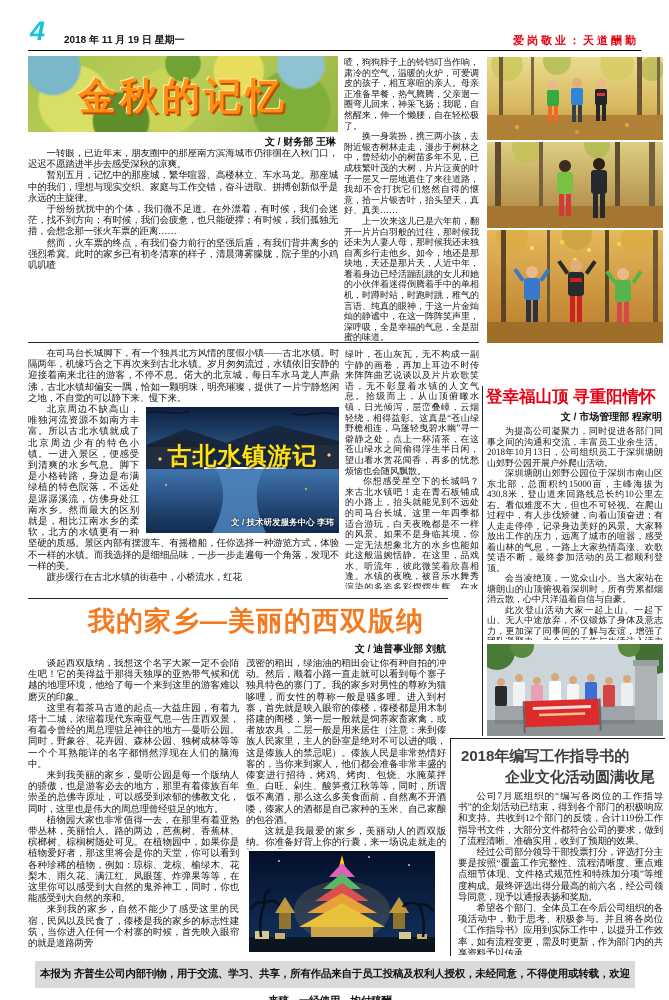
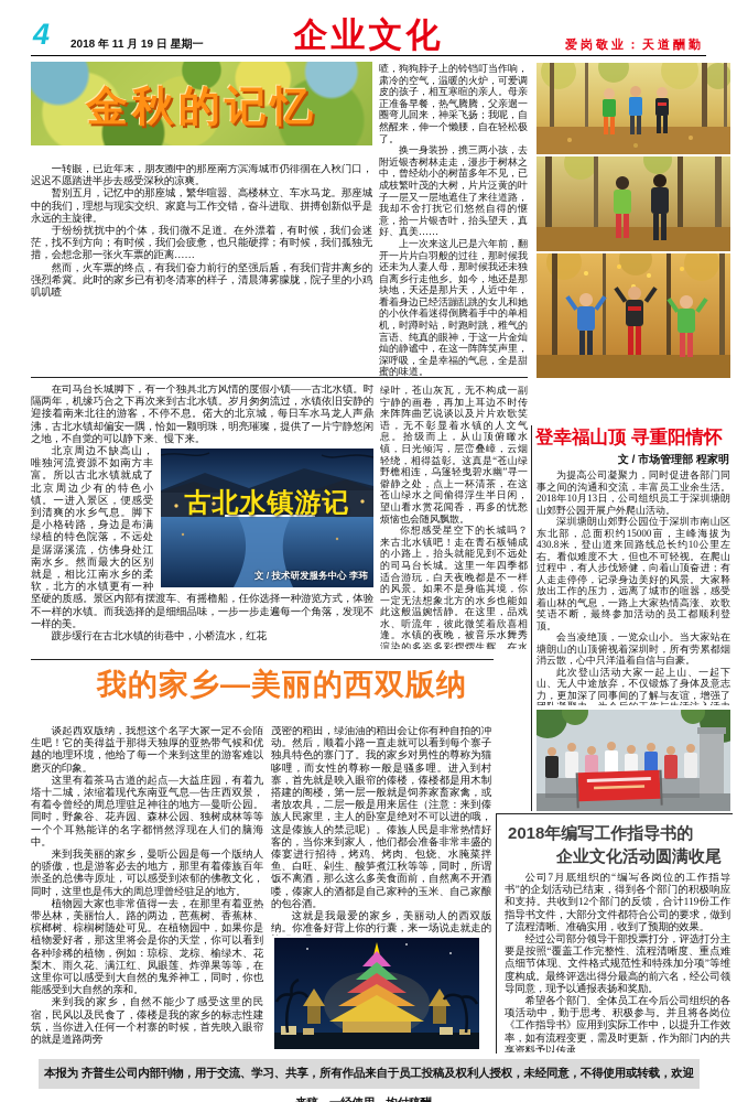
  4
  2018 年 11 月 19 日 星期一
+ 企业文化
  爱岗敬业：天道酬勤
  金秋的记忆
- 文 / 财务部 王琳
  一转眼，已近年末，朋友圈中的那座南方滨海城市仍徘徊在入秋门口，迟迟不愿踏进半步去感受深秋的凉爽。
  暂别五月，记忆中的那座城，繁华喧嚣、高楼林立、车水马龙。那座城中的我们，理想与现实交织、家庭与工作交错，奋斗进取、拼搏创新似乎是永远的主旋律。
  于纷纷扰扰中的个体，我们微不足道。在外漂着，有时候，我们会迷茫，找不到方向；有时候，我们会疲惫，也只能硬撑；有时候，我们孤独无措，会想念那一张火车票的距离……
  然而，火车票的终点，有我们奋力前行的坚强后盾，有我们背井离乡的强烈希冀。此时的家乡已有初冬清寒的样子，清晨薄雾朦胧，院子里的小鸡叽叽喳
  喳，狗狗脖子上的铃铛叮当作响，肃冷的空气，温暖的火炉，可爱调皮的孩子，相互寒暄的亲人。母亲正准备早餐，热气腾腾，父亲遛一圈弯儿回来，神采飞扬；我呢，自然醒来，伸一个懒腰，自在轻松极了。
  换一身装扮，携三两小孩，去附近银杏树林走走，漫步于树林之中，曾经幼小的树苗多年不见，已成枝繁叶茂的大树，片片泛黄的叶子一层又一层地遮住了来往道路，我却不舍打扰它们悠然自得的惬意，拾一片银杏叶，抬头望天，真好、真美……
  上一次来这儿已是六年前，翻开一片片白羽般的过往，那时候我还未为人妻人母，那时候我还未独自离乡行走他乡。如今，地还是那块地，天还是那片天，人近中年，看着身边已经活蹦乱跳的女儿和她的小伙伴着迷得倒腾着手中的单相机，时蹲时站，时跑时跳，稚气的言语、纯真的眼神，于这一片金灿灿的静谧中，在这一阵阵笑声里，深呼吸，全是幸福的气息，全是甜蜜的味道。
  在司马台长城脚下，有一个独具北方风情的度假小镇——古北水镇。时隔两年，机缘巧合之下再次来到古北水镇。岁月匆匆流过，水镇依旧安静的迎接着南来北往的游客，不停不息。偌大的北京城，每日车水马龙人声鼎沸，古北水镇却偏安一隅，恰如一颗明珠，明亮璀璨，提供了一片宁静悠闲之地，不自觉的可以静下来、慢下来。
  古北水镇游记
  文 / 技术研发服务中心 李玮
  北京周边不缺高山，唯独河流资源不如南方丰富。所以古北水镇就成了北京周边少有的特色小镇。一进入景区，便感受到清爽的水乡气息。脚下是小格砖路，身边是布满绿植的特色院落，不远处是潺潺溪流，仿佛身处江南水乡。然而最大的区别就是，相比江南水乡的柔软，北方的水镇更有一种坚硬的质感。景区内部有摆渡车、有摇橹船，任你选择一种游览方式，体验不一样的水镇。而我选择的是细细品味，一步一步走遍每一个角落，发现不一样的美。
  踱步缓行在古北水镇的街巷中，小桥流水，红花
  绿叶，苍山灰瓦，无不构成一副宁静的画卷，再加上耳边不时传来阵阵曲艺说谈以及片片欢歌笑语，无不彰显着水镇的人文气息。拾级而上，从山顶俯瞰水镇，日光倾泻，层峦叠嶂，云烟轻绕，相得益彰。这真是“苍山绿野檐相连，乌篷轻曳碧水幽”寻一僻静之处，点上一杯清茶，在这苍山绿水之间偷得浮生半日闲，望山看水赏花闻香，再多的忧愁烦恼也会随风飘散。
  你想感受星空下的长城吗？来古北水镇吧！走在青石板铺成的小路上，抬头就能见到不远处的司马台长城。这里一年四季都适合游玩，白天夜晚都是不一样的风景。如果不是身临其境，你一定无法想象北方的水乡也能如此这般温婉恬静。在这里，品戏水、听流年，彼此微笑着欣喜相逢。水镇的夜晚，被音乐水舞秀渲染的多姿多彩熠熠生辉。在水
  登幸福山顶 寻重阳情怀
  文 / 市场管理部 程家明
  为提高公司凝聚力，同时促进各部门同事之间的沟通和交流，丰富员工业余生活。2018年10月13日，公司组织员工于深圳塘朗山郊野公园开展户外爬山活动。
  深圳塘朗山郊野公园位于深圳市南山区东北部，总面积约15000亩，主峰海拔为430.8米，登山道来回路线总长约10公里左右。看似难度不大，但也不可轻视。在爬山过程中，有人步伐矫健，向着山顶奋进；有人走走停停，记录身边美好的风景。大家释放出工作的压力，远离了城市的喧嚣，感受着山林的气息，一路上大家热情高涨、欢歌笑语不断，最终参加活动的员工都顺利登顶。
  会当凌绝顶，一览众山小。当大家站在塘朗山的山顶俯视着深圳时，所有劳累都烟消云散，心中只洋溢着自信与自豪。
  此次登山活动大家一起上山、一起下山、无人中途放弃，不仅锻炼了身体及意志力，更加深了同事间的了解与友谊，增强了
  2018年编写工作指导书的
  企业文化活动圆满收尾
  公司7月底组织的“编写各岗位的工作指导书”的企划活动已结束，得到各个部门的积极响应和支持。共收到12个部门的反馈，合计119份工作指导书文件，大部分文件都符合公司的要求，做到了流程清晰、准确实用，收到了预期的效果。
  经过公司部分领导干部投票打分，评选打分主要是按照“覆盖工作完整性、流程清晰度、重点难点细节体现、文件格式规范性和特殊加分项”等维度构成。最终评选出得分最高的前六名，经公司领导同意，现予以通报表扬和奖励。
  希望各个部门、全体员工在今后公司组织的各项活动中，勤于思考、积极参与。并且将各岗位《工作指导书》应用到实际工作中，以提升工作效率，如有流程变更，需及时更新，作为部门内的共享资料予以传承。
  我的家乡—美丽的西双版纳
- 文 / 迪普事业部 刘航
  谈起西双版纳，我想这个名字大家一定不会陌生吧！它的美得益于那得天独厚的亚热带气候和优越的地理环境，他给了每一个来到这里的游客难以磨灭的印象。
  这里有着茶马古道的起点—大益庄园，有着九塔十二城，浓缩着现代东南亚气息—告庄西双景，有着令曾经的周总理驻足神往的地方—曼听公园。同时，野象谷、花卉园、森林公园、独树成林等等一个个耳熟能详的名字都悄然浮现在人们的脑海中。
  来到我美丽的家乡，曼听公园是每一个版纳人的骄傲，也是游客必去的地方，那里有着傣族百年崇圣的总佛寺原址，可以感受到浓郁的佛教文化，同时，这里也是伟大的周总理曾经驻足的地方。
  植物园大家也非常值得一去，在那里有着亚热带丛林，美丽怡人。路的两边，芭蕉树、香蕉林、槟榔树、棕榈树随处可见。在植物园中，如果你是植物爱好者，那这里将会是你的天堂，你可以看到各种珍稀的植物，例如：琼棕、龙棕、榆绿木、花梨木、雨久花、满江红、凤眼莲、炸弹果等等，在这里你可以感受到大自然的鬼斧神工，同时，你也能感受到大自然的亲和。
  来到我的家乡，自然不能少了感受这里的民宿，民风以及民食了，傣楼是我的家乡的标志性建筑，当你进入任何一个村寨的时候，首先映入眼帘的就是道路两旁
  茂密的稻田，绿油油的稻田会让你有种自拍的冲动。然后，顺着小路一直走就可以看到每个寨子独具特色的寨门了。我的家乡对男性的尊称为猫哆哩，而女性的尊称一般是骚多哩。进入到村寨，首先就是映入眼帘的傣楼，傣楼都是用木制搭建的阁楼，第一层一般就是饲养家畜家禽，或者放农具，二层一般是用来居住（注意：来到傣族人民家里，主人的卧室是绝对不可以进的哦，这是傣族人的禁忌呢）。傣族人民是非常热情好客的，当你来到家人，他们都会准备非常丰盛的傣宴进行招待，烤鸡、烤肉、包烧、水腌菜拌鱼、白旺、剁生、酸笋煮江秋等等，同时，所谓饭不离酒，那么这么多美食面前，自然离不开酒喽，傣家人的酒都是自己家种的玉米、自己家酿的包谷酒。
  这就是我最爱的家乡，美丽动人的西双版纳。你准备好背上你的行囊，来一场说走就走的
  本报为 齐普生公司内部刊物，用于交流、学习、共享，所有作品来自于员工投稿及权利人授权，未经同意，不得使用或转载，欢迎
